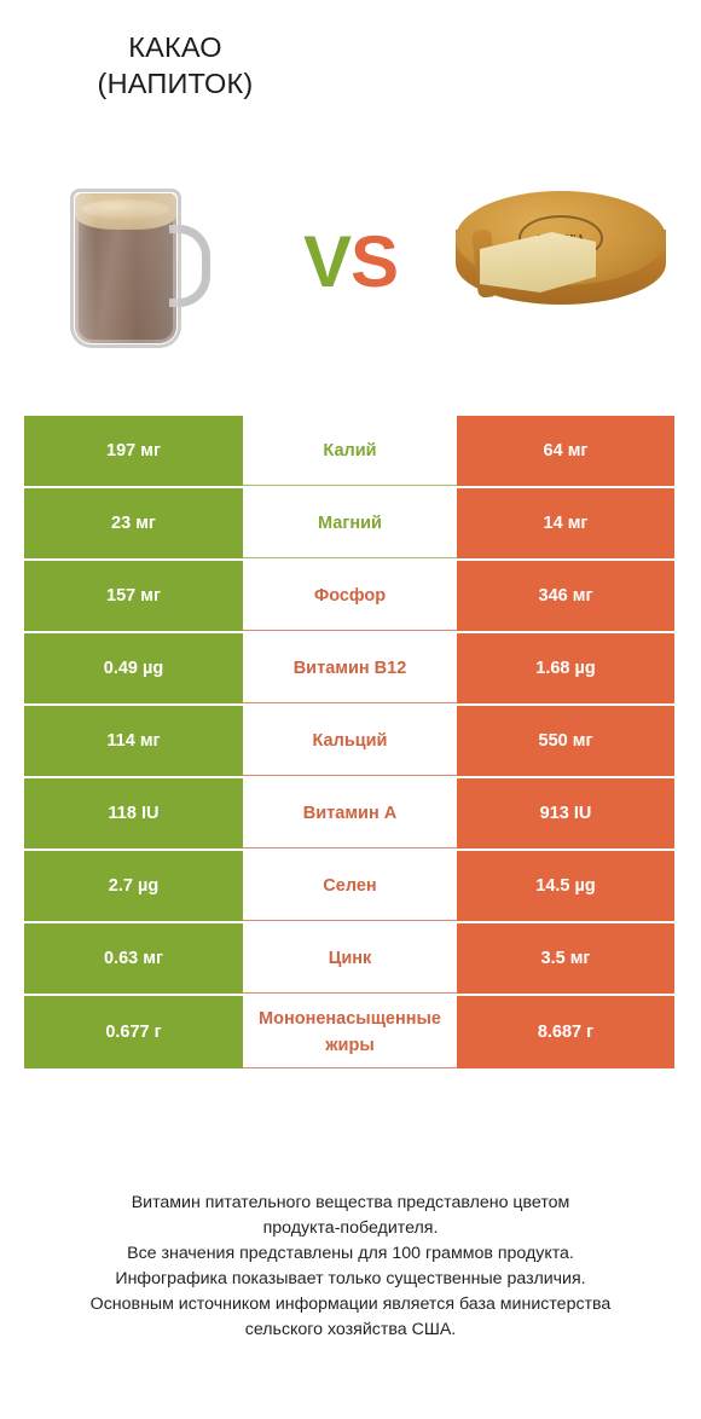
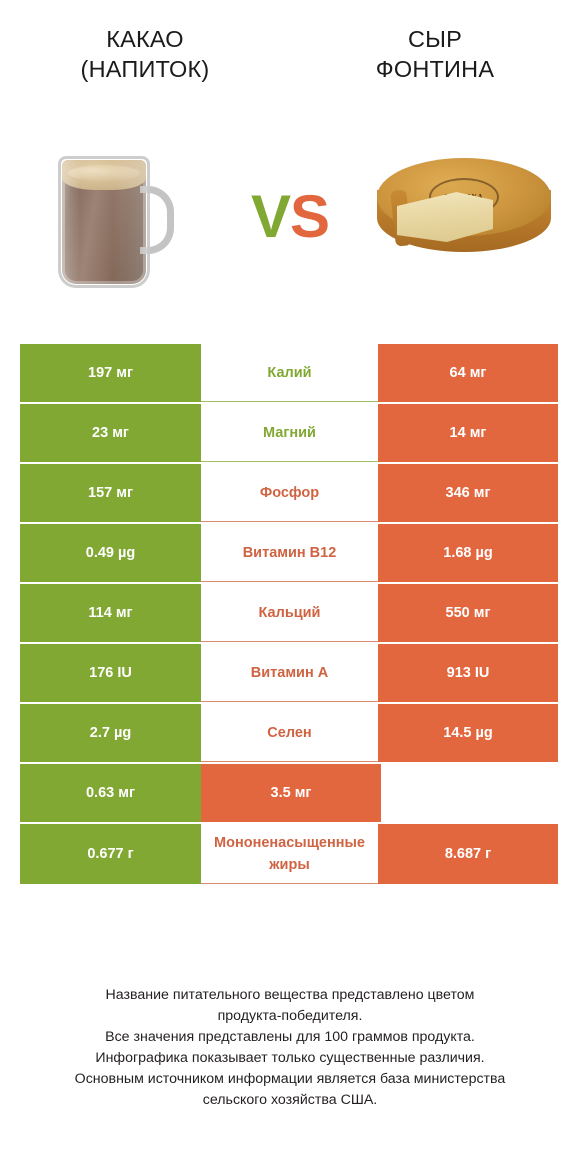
  КАКАО
  (НАПИТОК)
+ СЫР
+ ФОНТИНА
  V
  S
  197 мг
  Калий
  64 мг
  23 мг
  Магний
  14 мг
  157 мг
  Фосфор
  346 мг
  0.49 µg
  Витамин B12
  1.68 µg
  114 мг
  Кальций
  550 мг
- 118 IU
+ 176 IU
  Витамин A
  913 IU
  2.7 µg
  Селен
  14.5 µg
  0.63 мг
- Цинк
  3.5 мг
  0.677 г
  Мононенасыщенные жиры
  8.687 г
- Витамин питательного вещества представлено цветом
+ Название питательного вещества представлено цветом
  продукта-победителя.
  Все значения представлены для 100 граммов продукта.
  Инфографика показывает только существенные различия.
  Основным источником информации является база министерства
  сельского хозяйства США.
